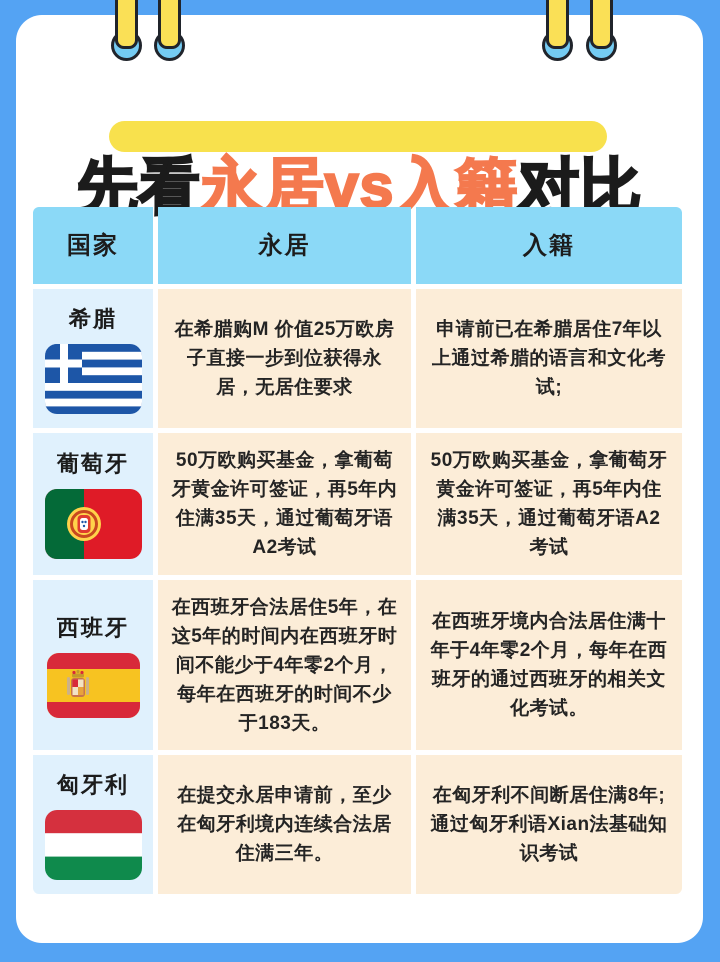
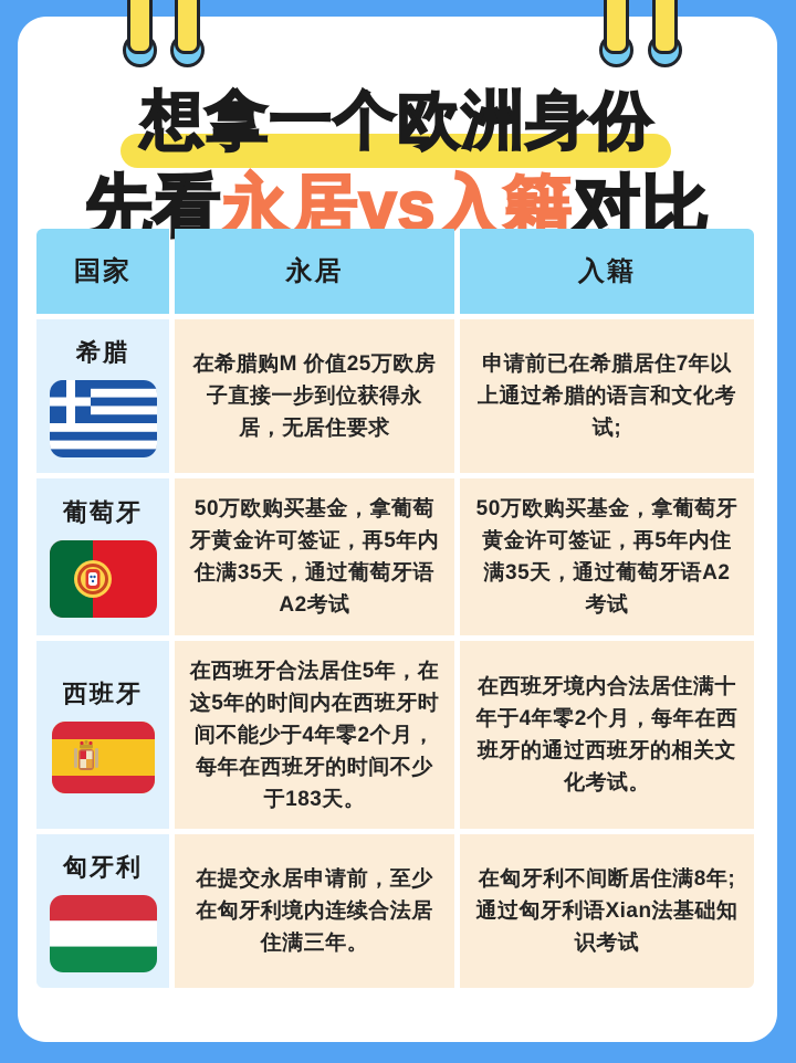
+ 想拿一个欧洲身份
  先看永居vs入籍对比
  国家
  永居
  入籍
  希腊
  在希腊购M 价值25万欧房子直接一步到位获得永居，无居住要求
  申请前已在希腊居住7年以上通过希腊的语言和文化考试;
  葡萄牙
  50万欧购买基金，拿葡萄牙黄金许可签证，再5年内住满35天，通过葡萄牙语A2考试
  50万欧购买基金，拿葡萄牙黄金许可签证，再5年内住满35天，通过葡萄牙语A2考试
  西班牙
  在西班牙合法居住5年，在这5年的时间内在西班牙时间不能少于4年零2个月，每年在西班牙的时间不少于183天。
  在西班牙境内合法居住满十年于4年零2个月，每年在西班牙的通过西班牙的相关文化考试。
  匈牙利
  在提交永居申请前，至少在匈牙利境内连续合法居住满三年。
  在匈牙利不间断居住满8年;通过匈牙利语Xian法基础知识考试
